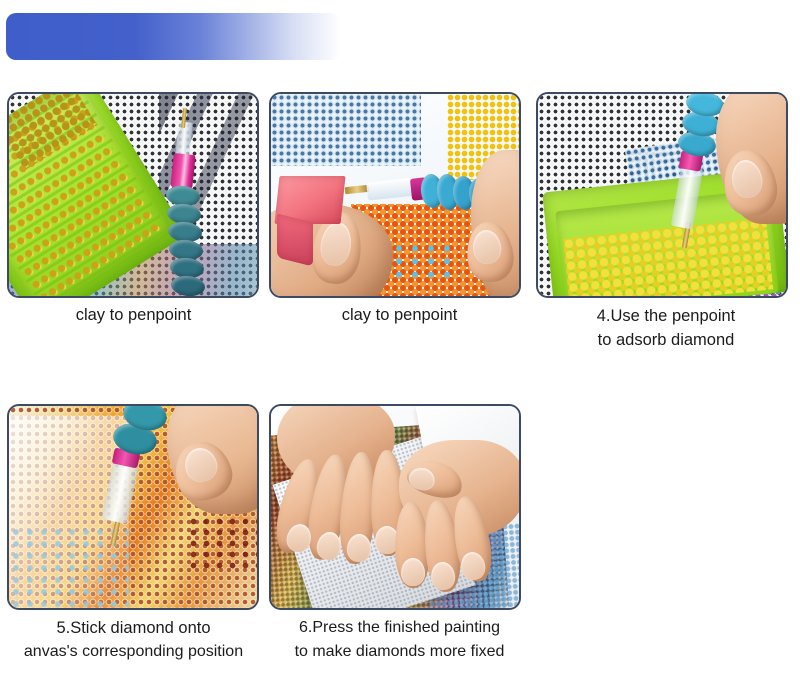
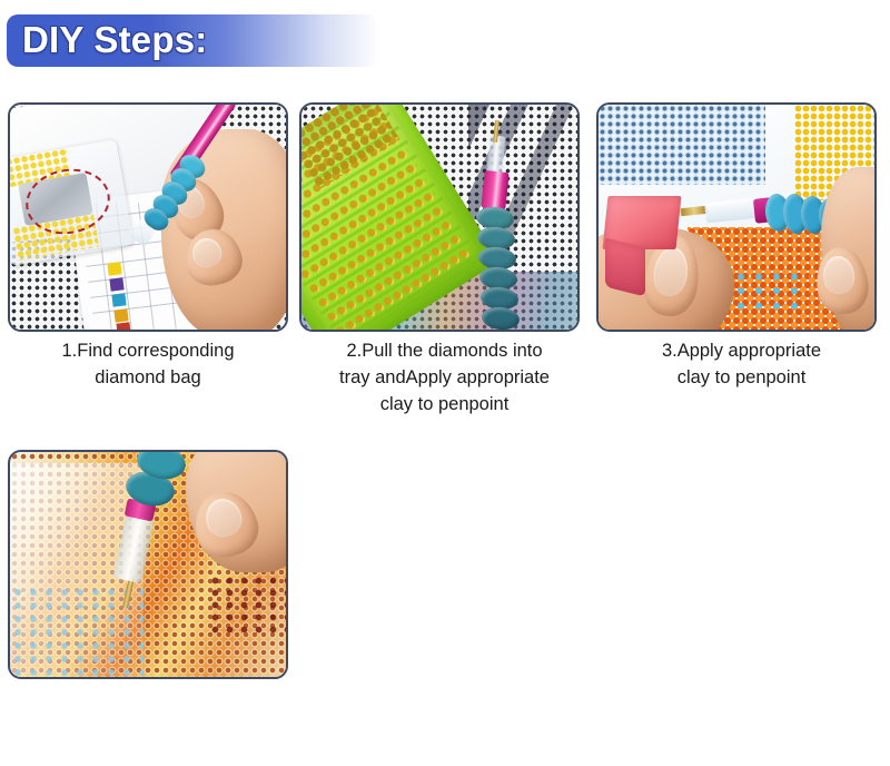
+ DIY Steps:
+ 1.Find corresponding
+ diamond bag
+ 2.Pull the diamonds into
+ tray andApply appropriate
  clay to penpoint
+ 3.Apply appropriate
  clay to penpoint
- 4.Use the penpoint
- to adsorb diamond
- 5.Stick diamond onto
- anvas's corresponding position
- 6.Press the finished painting
- to make diamonds more fixed
